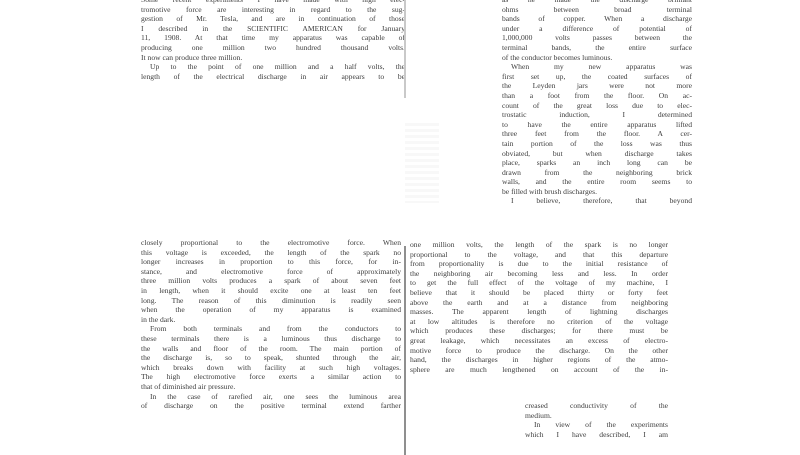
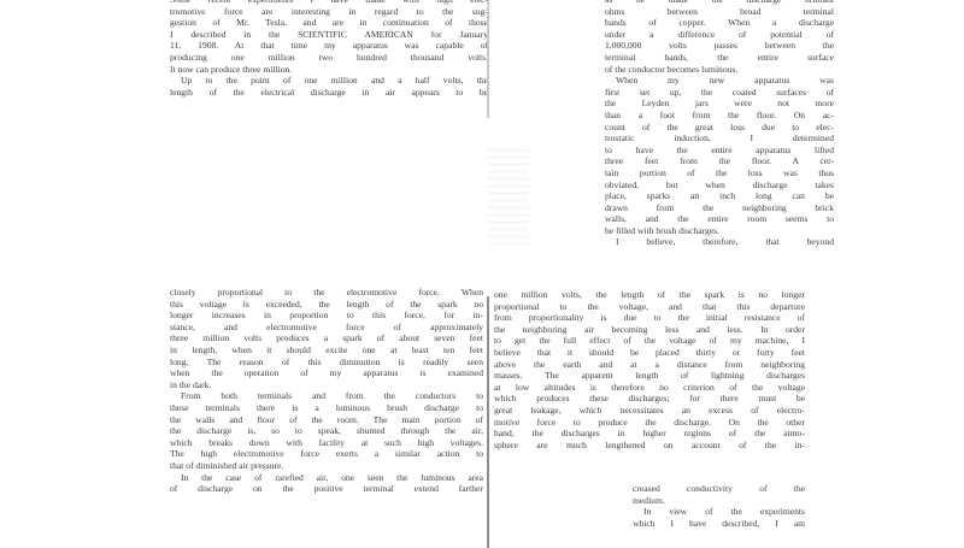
  tromotive force are interesting in regard to the sug
  gestion of Mr. Tesla, and are in continuation of thos
  I described in the SCIENTIFIC AMERICAN for Januar
  11, 1908. At that time my apparatus was capable o
  producing one million two hundred thousand volts
  It now can produce three million.
  Up to the point of one million and a half volts, th
  length of the electrical discharge in air appears to b
  ohms between broad terminal
  bands of copper. When a discharge
  under a difference of potential of
  1,000,000 volts passes between the
  terminal bands, the entire surface
  of the conductor becomes luminous.
  When my new apparatus was
  first set up, the coated surfaces of
  the Leyden jars were not more
  than a foot from the floor. On ac-
  count of the great loss due to elec-
  trostatic induction, I determined
  to have the entire apparatus lifted
  three feet from the floor. A cer-
  tain portion of the loss was thus
  obviated, but when discharge takes
  place, sparks an inch long can be
  drawn from the neighboring brick
  walls, and the entire room seems to
  be filled with brush discharges.
  I believe, therefore, that beyond
  closely proportional to the electromotive force. When
  this voltage is exceeded, the length of the spark no
  longer increases in proportion to this force, for in-
  stance, and electromotive force of approximately
  three million volts produces a spark of about seven feet
  in length, when it should excite one at least ten feet
  long. The reason of this diminution is readily seen
  when the operation of my apparatus is examined
  in the dark.
  From both terminals and from the conductors to
- these terminals there is a luminous thus discharge to
+ these terminals there is a luminous brush discharge to
  the walls and floor of the room. The main portion of
  the discharge is, so to speak, shunted through the air,
  which breaks down with facility at such high voltages.
  The high electromotive force exerts a similar action to
  that of diminished air pressure.
- In the case of rarefied air, one sees the luminous area
+ In the case of rarefied air, one seen the luminous area
  of discharge on the positive terminal extend farther
  one million volts, the length of the spark is no longer
  proportional to the voltage, and that this departure
  from proportionality is due to the initial resistance of
  the neighboring air becoming less and less. In order
  to get the full effect of the voltage of my machine, I
  believe that it should be placed thirty or forty feet
  above the earth and at a distance from neighboring
  masses. The apparent length of lightning discharges
  at low altitudes is therefore no criterion of the voltage
  which produces these discharges; for there must be
  great leakage, which necessitates an excess of electro-
  motive force to produce the discharge. On the other
  hand, the discharges in higher regions of the atmo-
  sphere are much lengthened on account of the in-
  creased conductivity of the
  medium.
  In view of the experiments
  which I have described, I am
